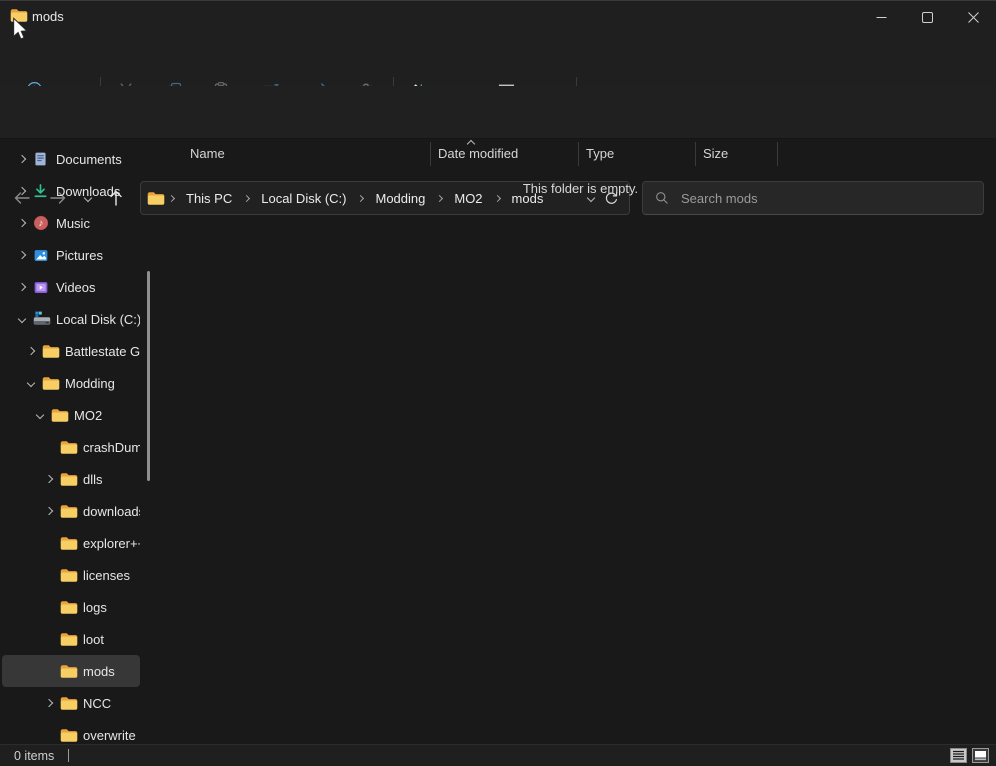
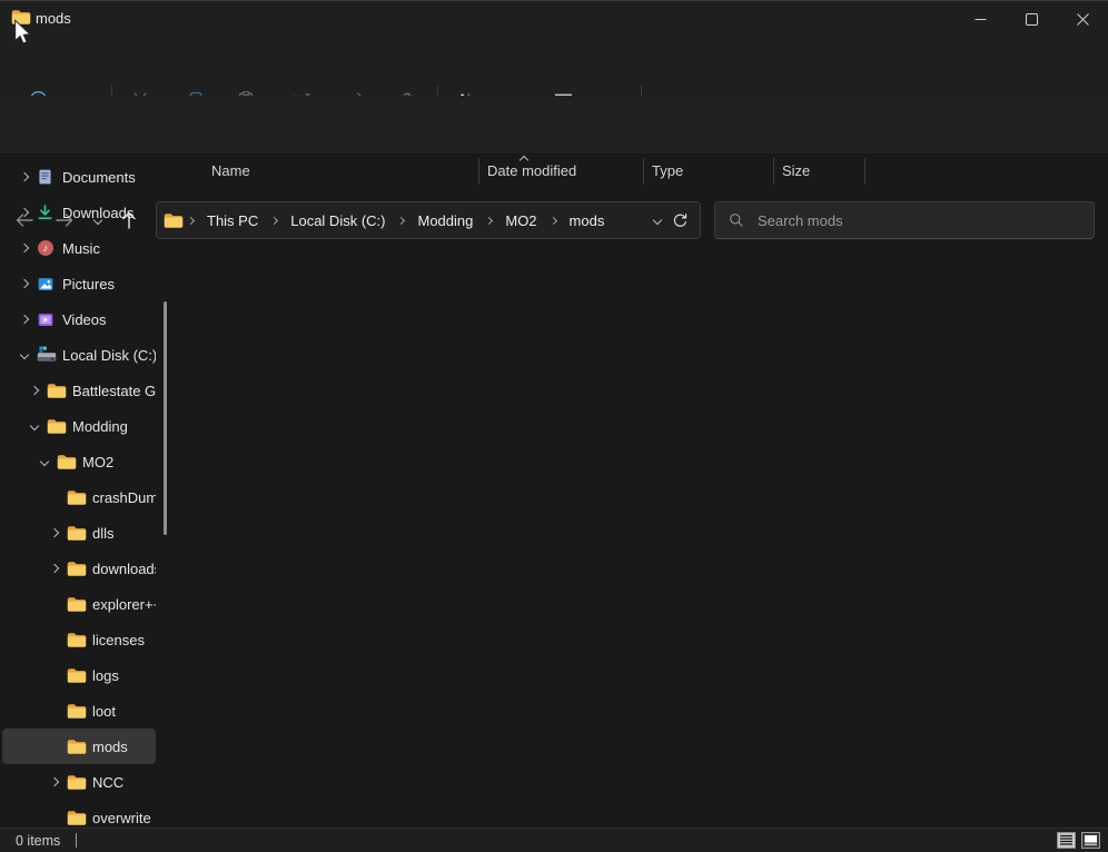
  mods
  This PC
  Local Disk (C:)
  Modding
  MO2
  mods
  Search mods
  Name
  Date modified
  Type
  Size
- This folder is empty.
  Documents
  Downloads
  ♪
  Music
  Pictures
  Videos
  Local Disk (C:)
  Battlestate G
  Modding
  MO2
  crashDum
  dlls
  download
  explorer+
  licenses
  logs
  loot
  mods
  NCC
  overwrite
  0 items
